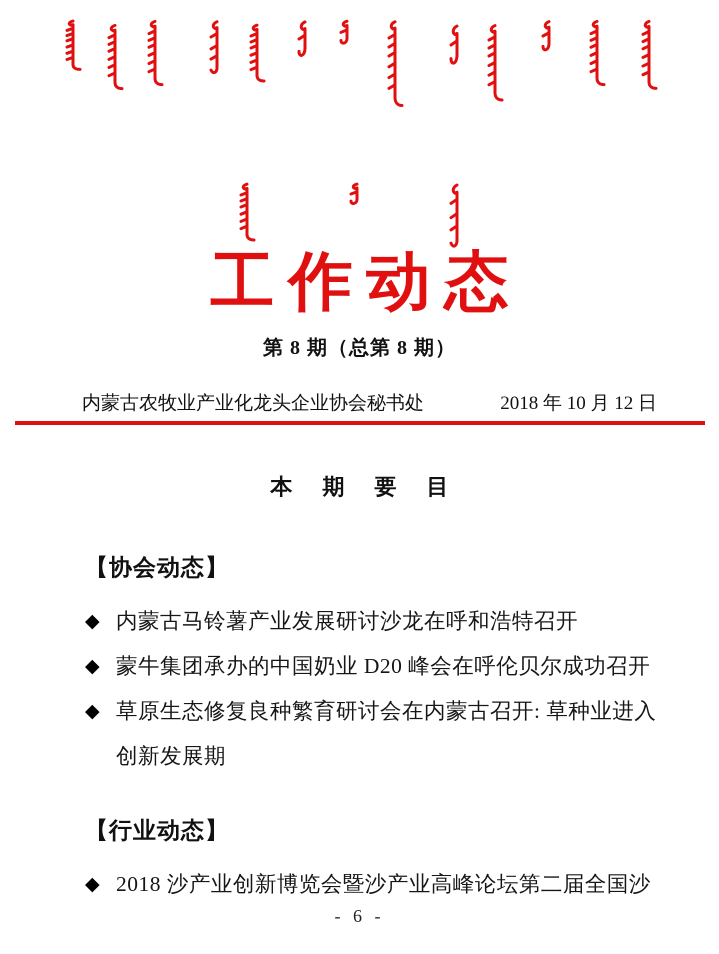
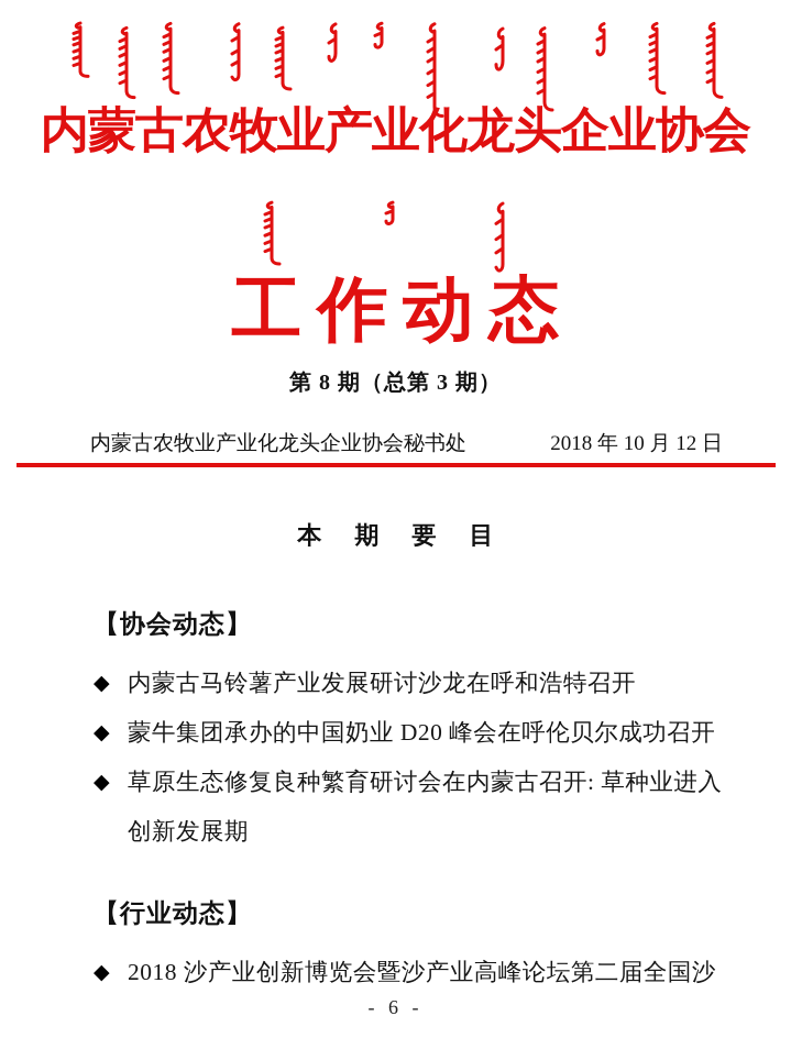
+ 内蒙古农牧业产业化龙头企业协会
  工作动态
- 第 8 期（总第 8 期）
+ 第 8 期（总第 3 期）
  内蒙古农牧业产业化龙头企业协会秘书处
  2018 年 10 月 12 日
  本 期 要 目
  【协会动态】
  ◆
  内蒙古马铃薯产业发展研讨沙龙在呼和浩特召开
  ◆
  蒙牛集团承办的中国奶业 D20 峰会在呼伦贝尔成功召开
  ◆
  草原生态修复良种繁育研讨会在内蒙古召开: 草种业进入创新发展期
  【行业动态】
  ◆
  2018 沙产业创新博览会暨沙产业高峰论坛第二届全国沙
  - 6 -
